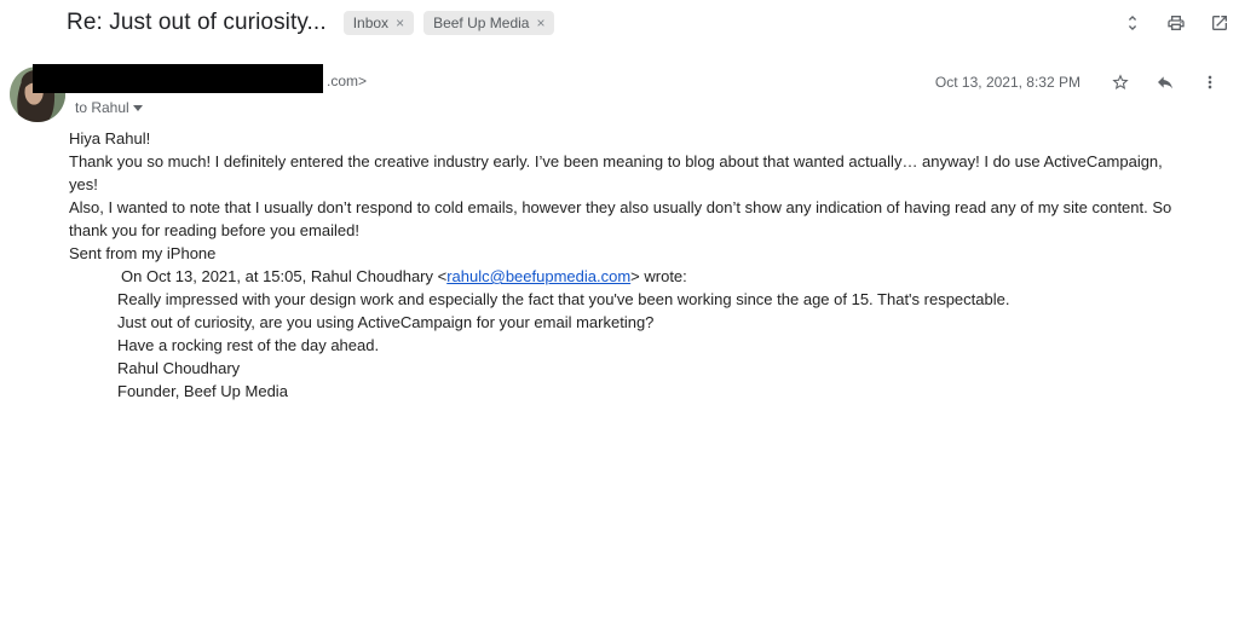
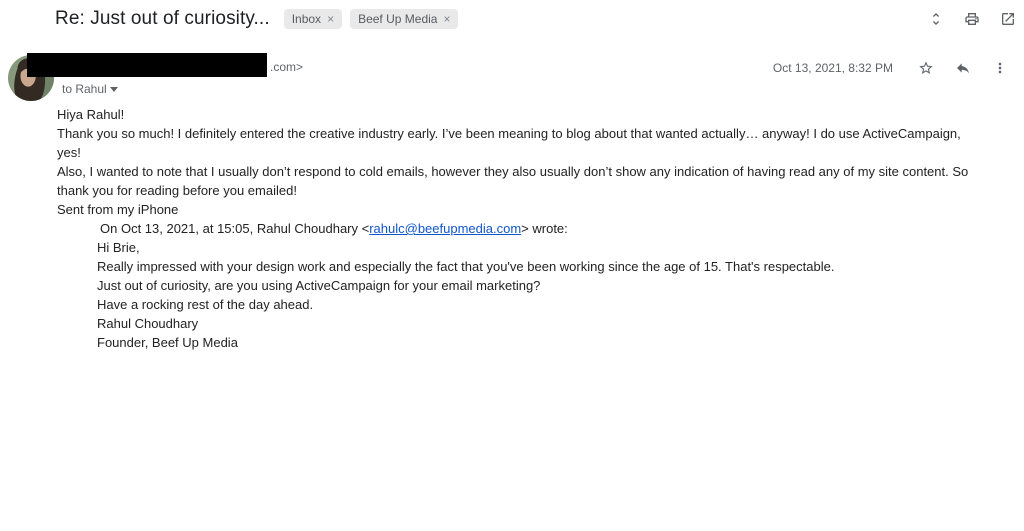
  Re: Just out of curiosity...
  Inbox
  ×
  Beef Up Media
  ×
  .com>
  to Rahul
  Oct 13, 2021, 8:32 PM
  Hiya Rahul!
  Thank you so much! I definitely entered the creative industry early. I’ve been meaning to blog about that wanted actually… anyway! I do use ActiveCampaign, yes!
  Also, I wanted to note that I usually don’t respond to cold emails, however they also usually don’t show any indication of having read any of my site content. So thank you for reading before you emailed!
  Sent from my iPhone
  On Oct 13, 2021, at 15:05, Rahul Choudhary <rahulc@beefupmedia.com> wrote:
+ Hi Brie,
  Really impressed with your design work and especially the fact that you've been working since the age of 15. That's respectable.
  Just out of curiosity, are you using ActiveCampaign for your email marketing?
  Have a rocking rest of the day ahead.
  Rahul Choudhary
  Founder, Beef Up Media
